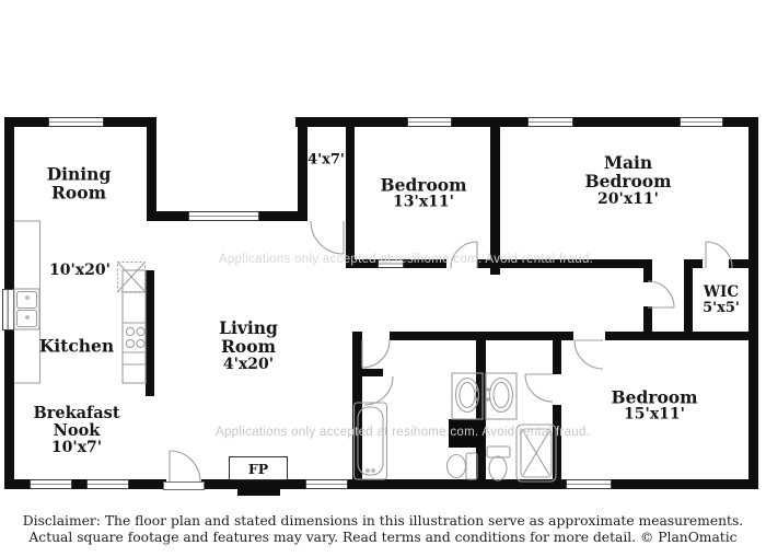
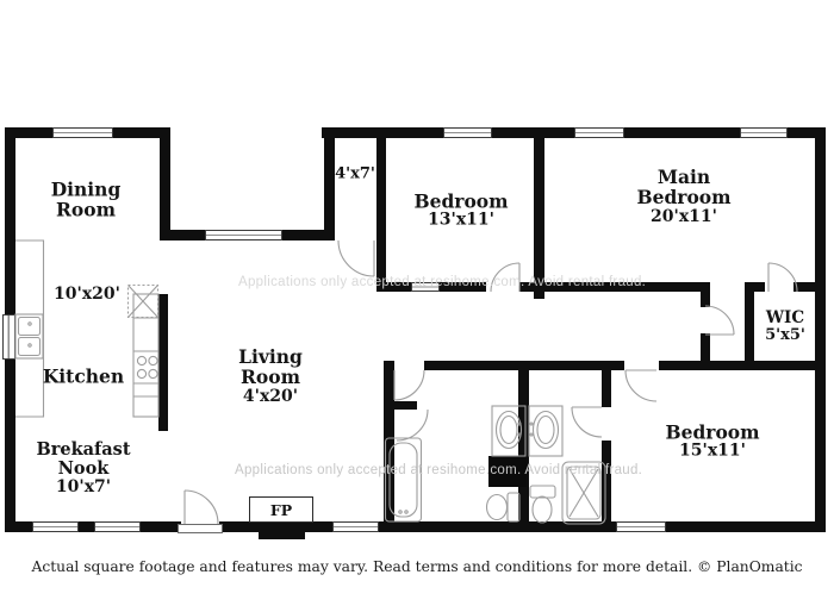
  Dining
  Room
  10'x20'
  4'x7'
  Bedroom
  13'x11'
  Main
  Bedroom
  20'x11'
  WIC
  5'x5'
  Kitchen
  Living
  Room
  4'x20'
  Brekafast
  Nook
  10'x7'
  Bedroom
  15'x11'
  FP
  Applications only accepted at resihome.com. Avoid rental fraud.
  Applications only accepted at resihome.com. Avoid rental fraud.
- Disclaimer: The floor plan and stated dimensions in this illustration serve as approximate measurements.
  Actual square footage and features may vary. Read terms and conditions for more detail. © PlanOmatic
